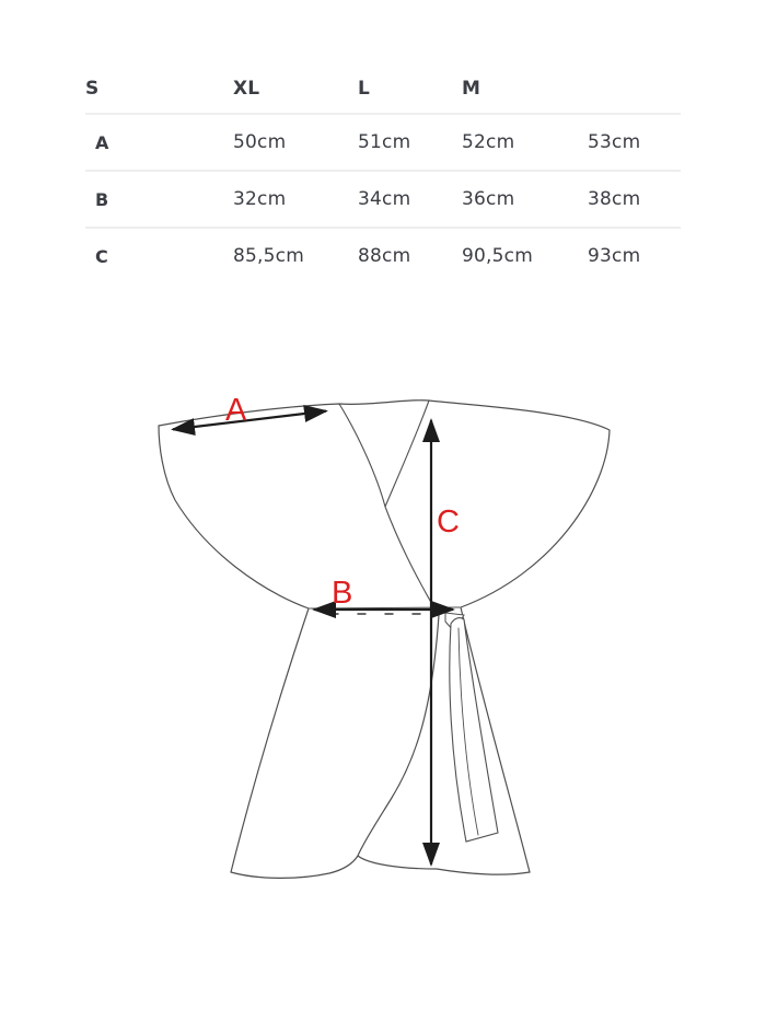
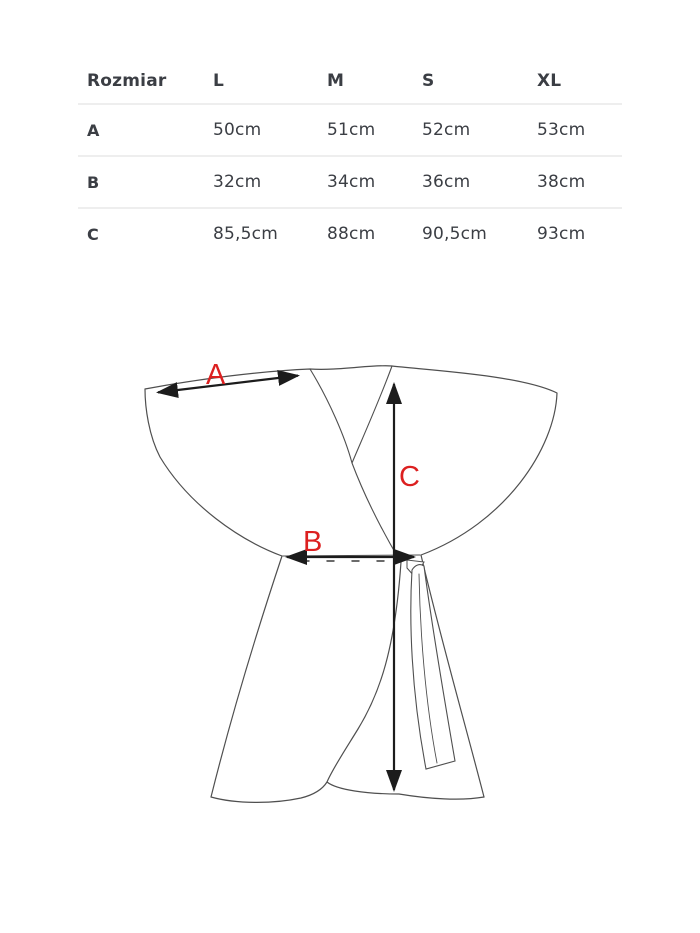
+ Rozmiar
- S
+ L
- XL
+ M
- L
+ S
- M
+ XL
  A
  50cm
  51cm
  52cm
  53cm
  B
  32cm
  34cm
  36cm
  38cm
  C
  85,5cm
  88cm
  90,5cm
  93cm
  A
  B
  C
